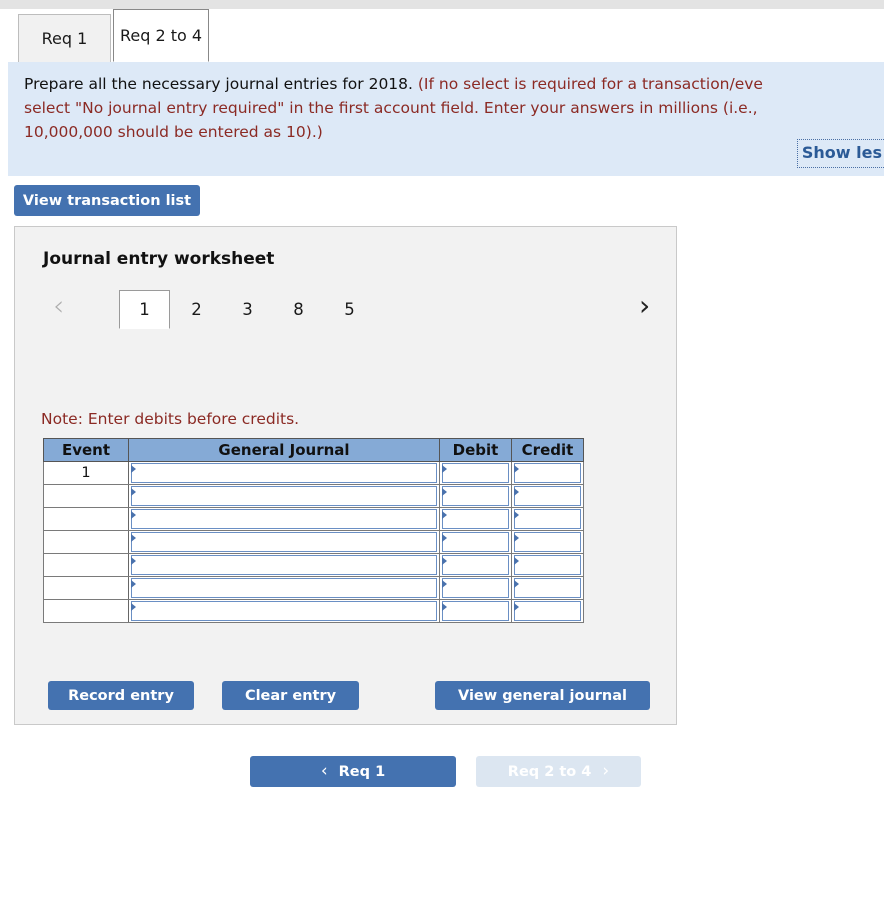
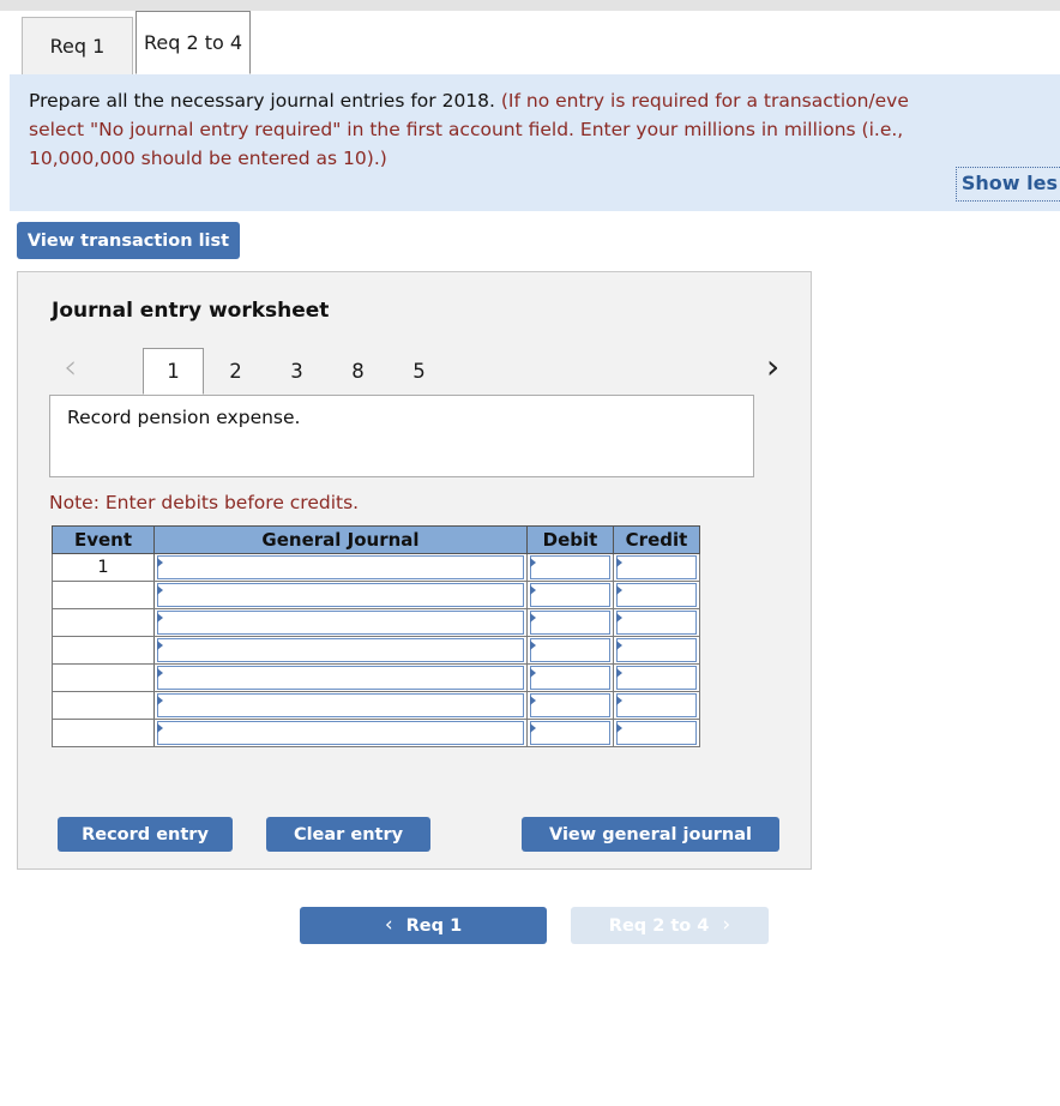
  Req 1
  Req 2 to 4
- Prepare all the necessary journal entries for 2018. (If no select is required for a transaction/eve
+ Prepare all the necessary journal entries for 2018. (If no entry is required for a transaction/eve
- select "No journal entry required" in the first account field. Enter your answers in millions (i.e.,
+ select "No journal entry required" in the first account field. Enter your millions in millions (i.e.,
  10,000,000 should be entered as 10).)
  Show les
  View transaction list
  Journal entry worksheet
  ‹
  1
  2
  3
  8
  5
  ›
+ Record pension expense.
  Note: Enter debits before credits.
  Event	General Journal	Debit	Credit
  1
  Record entry
  Clear entry
  View general journal
  ‹
  Req 1
  Req 2 to 4
  ›
